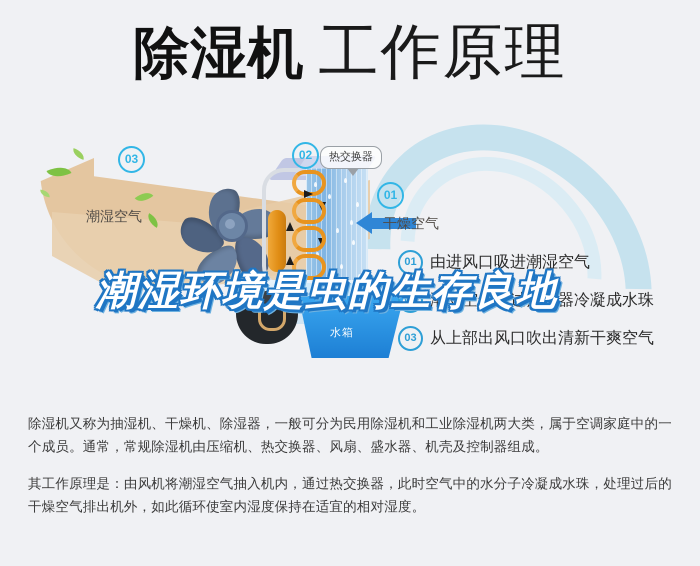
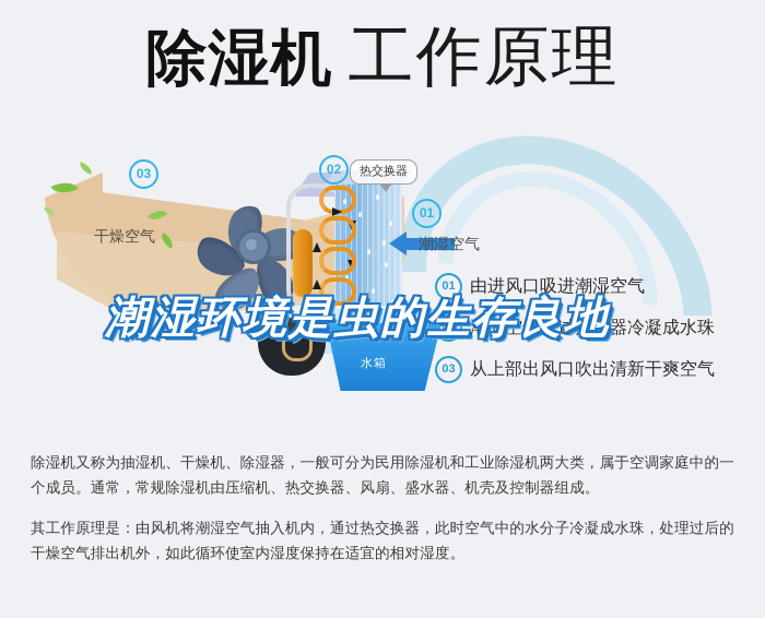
  除湿机 工作原理
  水箱
  03
- 潮湿空气
+ 干燥空气
  02
  热交换器
  01
- 干燥空气
+ 潮湿空气
  01
  由进风口吸进潮湿空气
  02
  潮湿空气经过蒸发器冷凝成水珠
  03
  从上部出风口吹出清新干爽空气
  潮湿环境是虫的生存良地
  除湿机又称为抽湿机、干燥机、除湿器，一般可分为民用除湿机和工业除湿机两大类，属于空调家庭中的一个成员。通常，常规除湿机由压缩机、热交换器、风扇、盛水器、机壳及控制器组成。
  其工作原理是：由风机将潮湿空气抽入机内，通过热交换器，此时空气中的水分子冷凝成水珠，处理过后的干燥空气排出机外，如此循环使室内湿度保持在适宜的相对湿度。
